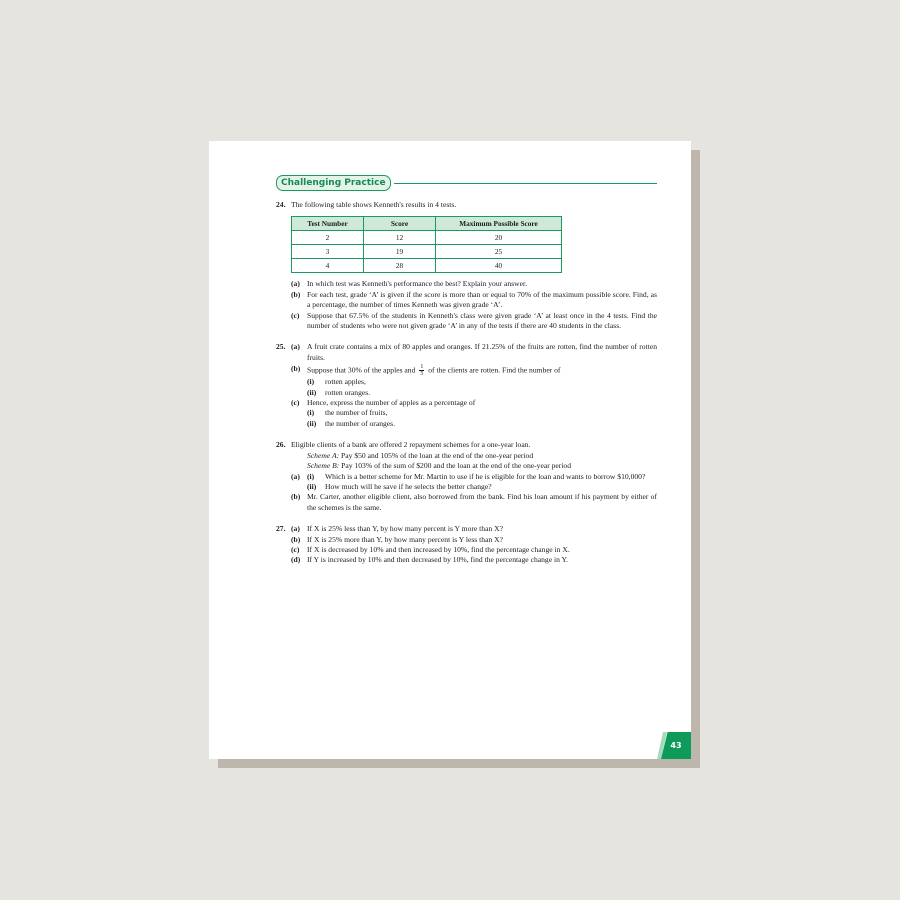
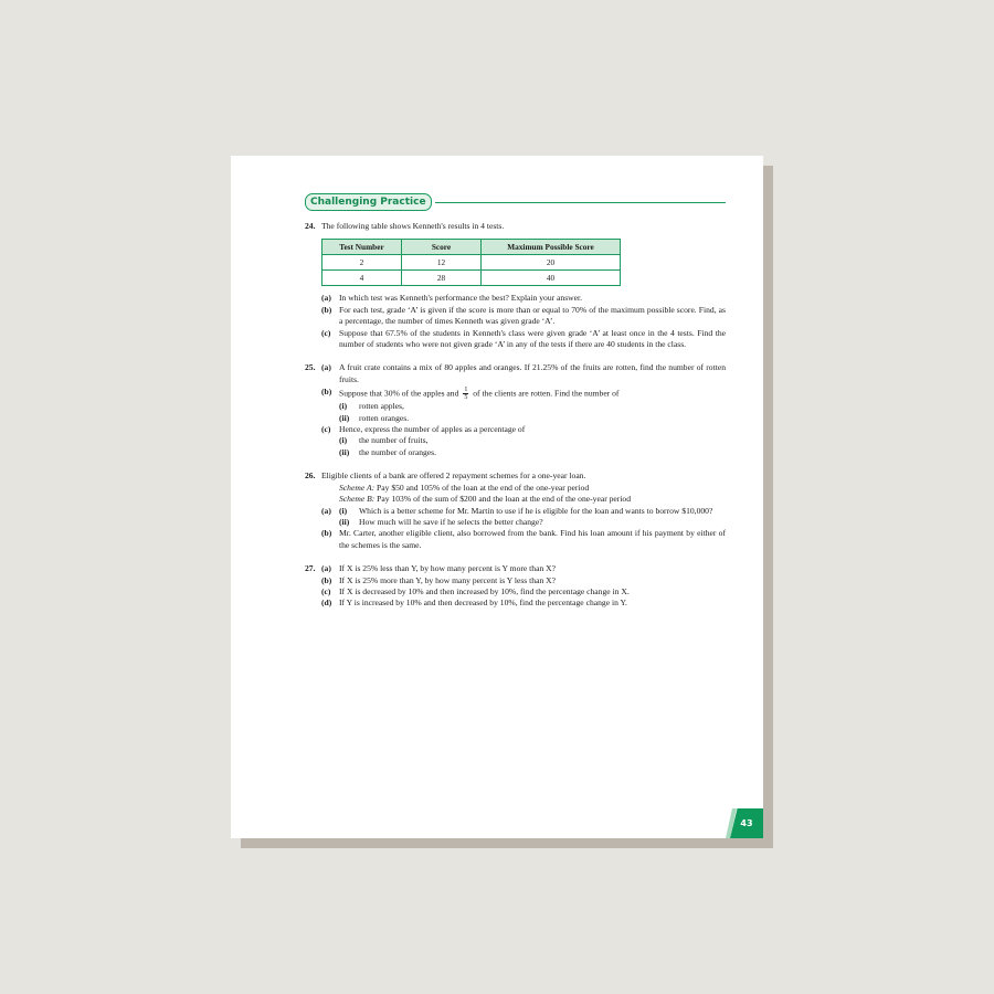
  Challenging Practice
  24.
  The following table shows Kenneth's results in 4 tests.
  Test Number	Score	Maximum Possible Score
  2	12	20
- 3	19	25
  4	28	40
  (a)
  In which test was Kenneth's performance the best? Explain your answer.
  (b)
  For each test, grade ‘A’ is given if the score is more than or equal to 70% of the maximum possible score. Find, as a percentage, the number of times Kenneth was given grade ‘A’.
  (c)
  Suppose that 67.5% of the students in Kenneth's class were given grade ‘A’ at least once in the 4 tests. Find the number of students who were not given grade ‘A’ in any of the tests if there are 40 students in the class.
  25.
  (a)
  A fruit crate contains a mix of 80 apples and oranges. If 21.25% of the fruits are rotten, find the number of rotten fruits.
  (b)
  Suppose that 30% of the apples and
  of the clients are rotten. Find the number of
  (i)
  rotten apples,
  (ii)
  rotten oranges.
  (c)
  Hence, express the number of apples as a percentage of
  (i)
  the number of fruits,
  (ii)
  the number of oranges.
  26.
  Eligible clients of a bank are offered 2 repayment schemes for a one-year loan.
  Scheme A: Pay $50 and 105% of the loan at the end of the one-year period
  Scheme B: Pay 103% of the sum of $200 and the loan at the end of the one-year period
  (a)
  (i)
  Which is a better scheme for Mr. Martin to use if he is eligible for the loan and wants to borrow $10,000?
  (ii)
  How much will he save if he selects the better change?
  (b)
  Mr. Carter, another eligible client, also borrowed from the bank. Find his loan amount if his payment by either of the schemes is the same.
  27.
  (a)
  If X is 25% less than Y, by how many percent is Y more than X?
  (b)
  If X is 25% more than Y, by how many percent is Y less than X?
  (c)
  If X is decreased by 10% and then increased by 10%, find the percentage change in X.
  (d)
  If Y is increased by 10% and then decreased by 10%, find the percentage change in Y.
  43
